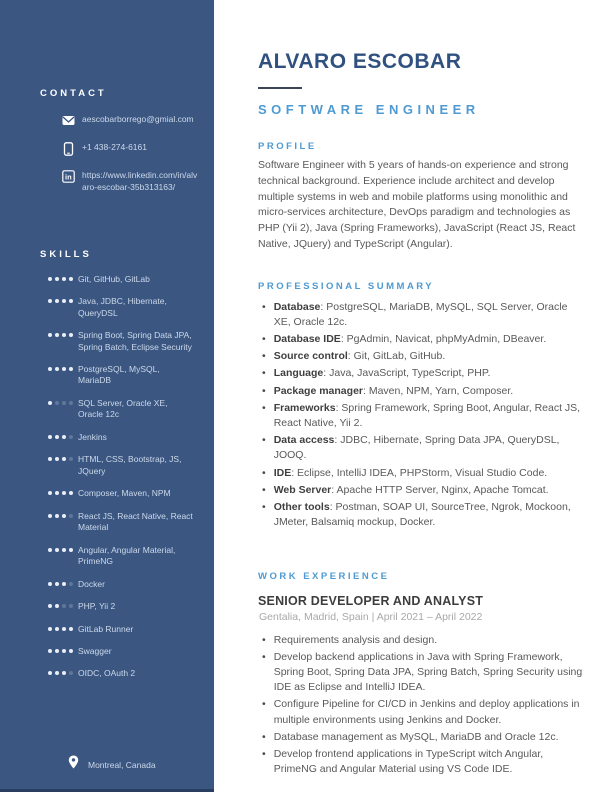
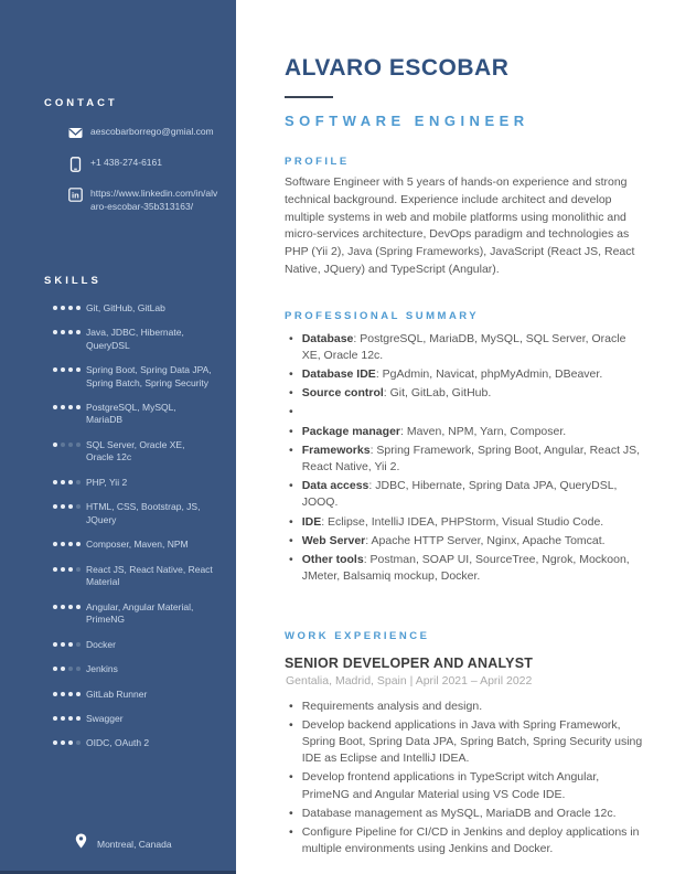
  CONTACT
  aescobarborrego@gmial.com
  +1 438-274-6161
  in
  https://www.linkedin.com/in/alvaro-escobar-35b313163/
  SKILLS
  Git, GitHub, GitLab
  Java, JDBC, Hibernate, QueryDSL
- Spring Boot, Spring Data JPA, Spring Batch, Eclipse Security
+ Spring Boot, Spring Data JPA, Spring Batch, Spring Security
  PostgreSQL, MySQL, MariaDB
  SQL Server, Oracle XE, Oracle 12c
- Jenkins
+ PHP, Yii 2
  HTML, CSS, Bootstrap, JS, JQuery
  Composer, Maven, NPM
  React JS, React Native, React Material
  Angular, Angular Material, PrimeNG
  Docker
- PHP, Yii 2
+ Jenkins
  GitLab Runner
  Swagger
  OIDC, OAuth 2
  Montreal, Canada
  ALVARO ESCOBAR
  SOFTWARE ENGINEER
  PROFILE
  Software Engineer with 5 years of hands-on experience and strong technical background. Experience include architect and develop multiple systems in web and mobile platforms using monolithic and micro-services architecture, DevOps paradigm and technologies as PHP (Yii 2), Java (Spring Frameworks), JavaScript (React JS, React Native, JQuery) and TypeScript (Angular).
  PROFESSIONAL SUMMARY
  •
  Database: PostgreSQL, MariaDB, MySQL, SQL Server, Oracle XE, Oracle 12c.
  •
  Database IDE: PgAdmin, Navicat, phpMyAdmin, DBeaver.
  •
  Source control: Git, GitLab, GitHub.
  •
- Language: Java, JavaScript, TypeScript, PHP.
  •
  Package manager: Maven, NPM, Yarn, Composer.
  •
  Frameworks: Spring Framework, Spring Boot, Angular, React JS, React Native, Yii 2.
  •
  Data access: JDBC, Hibernate, Spring Data JPA, QueryDSL, JOOQ.
  •
  IDE: Eclipse, IntelliJ IDEA, PHPStorm, Visual Studio Code.
  •
  Web Server: Apache HTTP Server, Nginx, Apache Tomcat.
  •
  Other tools: Postman, SOAP UI, SourceTree, Ngrok, Mockoon, JMeter, Balsamiq mockup, Docker.
  WORK EXPERIENCE
  SENIOR DEVELOPER AND ANALYST
  Gentalia, Madrid, Spain | April 2021 – April 2022
  •
  Requirements analysis and design.
  •
  Develop backend applications in Java with Spring Framework, Spring Boot, Spring Data JPA, Spring Batch, Spring Security using IDE as Eclipse and IntelliJ IDEA.
  •
- Configure Pipeline for CI/CD in Jenkins and deploy applications in multiple environments using Jenkins and Docker.
+ Develop frontend applications in TypeScript witch Angular, PrimeNG and Angular Material using VS Code IDE.
  •
  Database management as MySQL, MariaDB and Oracle 12c.
  •
- Develop frontend applications in TypeScript witch Angular, PrimeNG and Angular Material using VS Code IDE.
+ Configure Pipeline for CI/CD in Jenkins and deploy applications in multiple environments using Jenkins and Docker.
